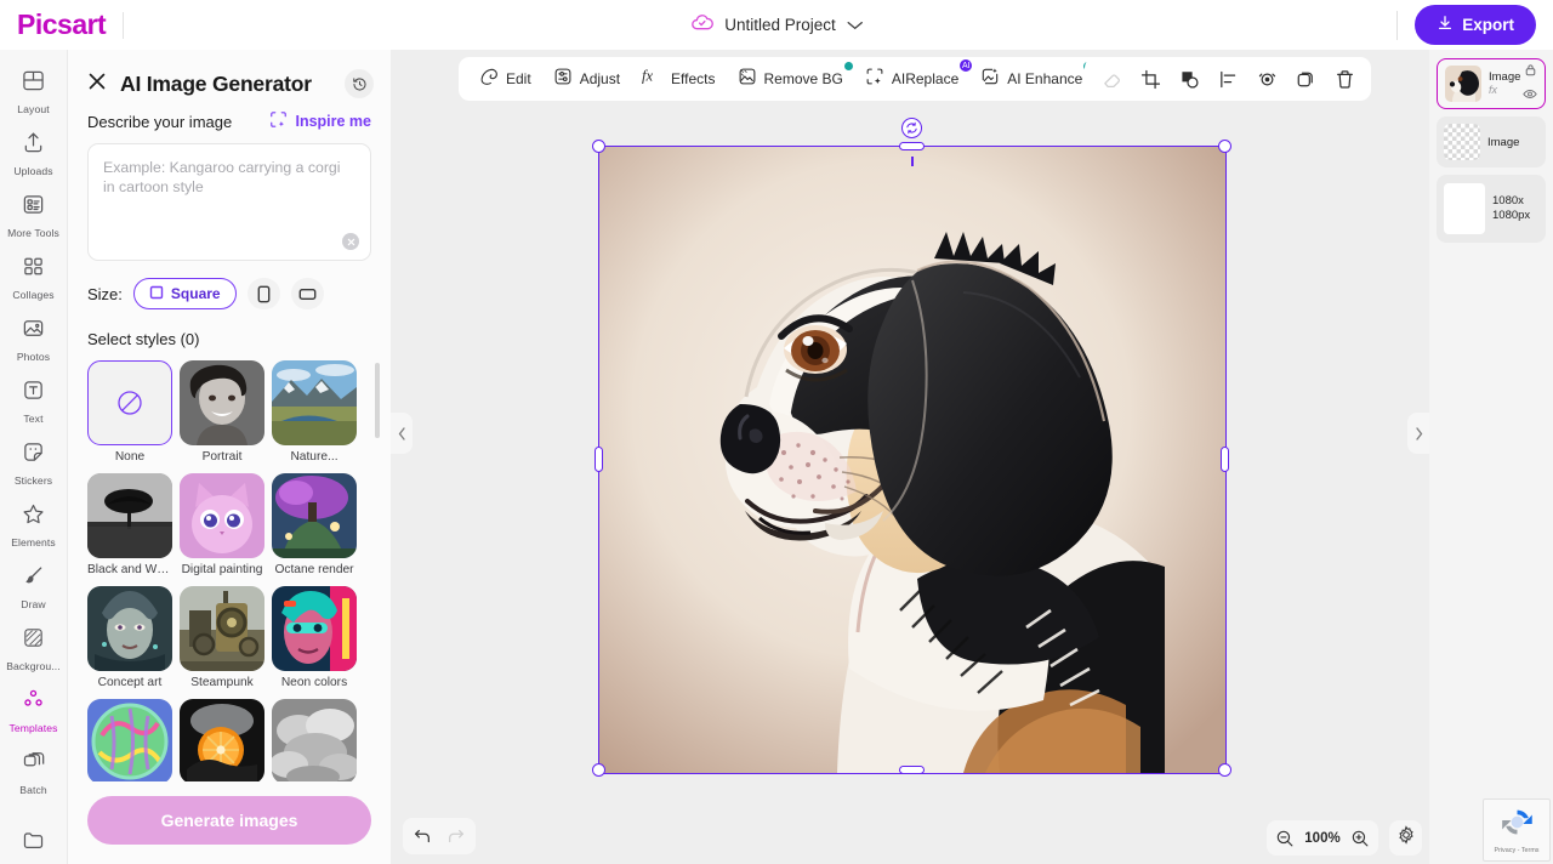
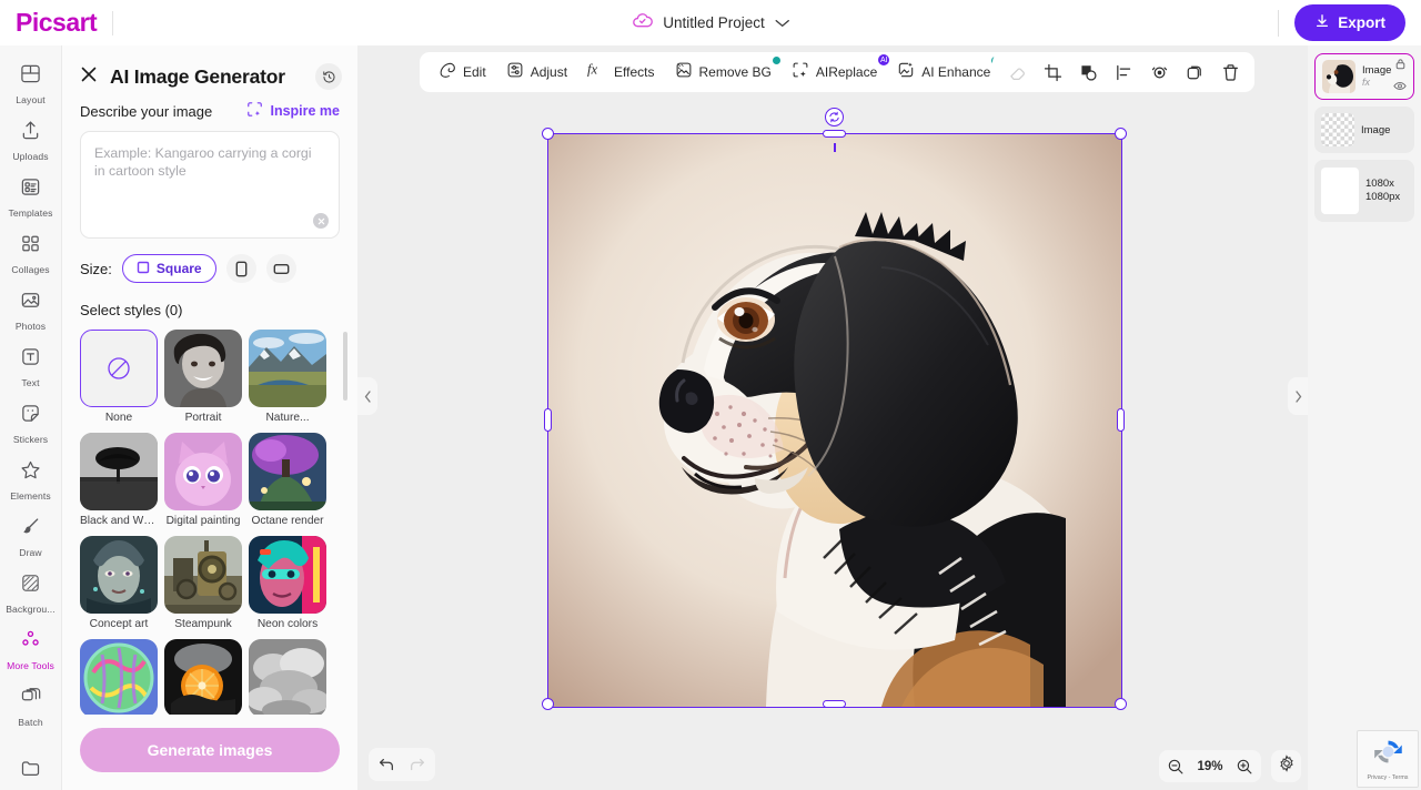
  Picsart
  Untitled Project
  Export
  Layout
  Uploads
- More Tools
+ Templates
  Collages
  Photos
  Text
  Stickers
  Elements
  Draw
  Backgrou...
- Templates
+ More Tools
  Batch
  AI Image Generator
  Describe your image
  Inspire me
  Example: Kangaroo carrying a corgi in cartoon style
  Size:
  Square
  Select styles (0)
  None
  Portrait
  Nature...
  Black and Whit
  Digital painting
  Octane render
  Concept art
  Steampunk
  Neon colors
  Generate images
  Edit
  Adjust
  fx
  Effects
  Remove BG
  AIReplace
  AI Enhance
  Image
  fx
  Image
  1080x 1080px
- 100%
+ 19%
